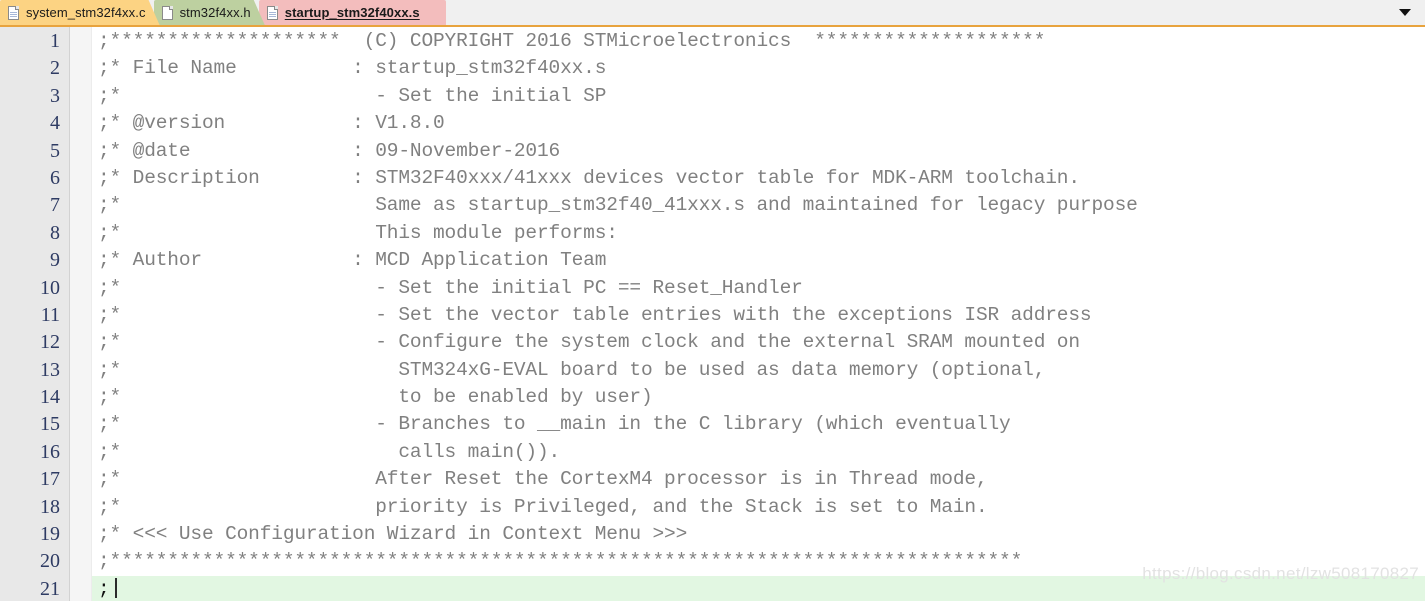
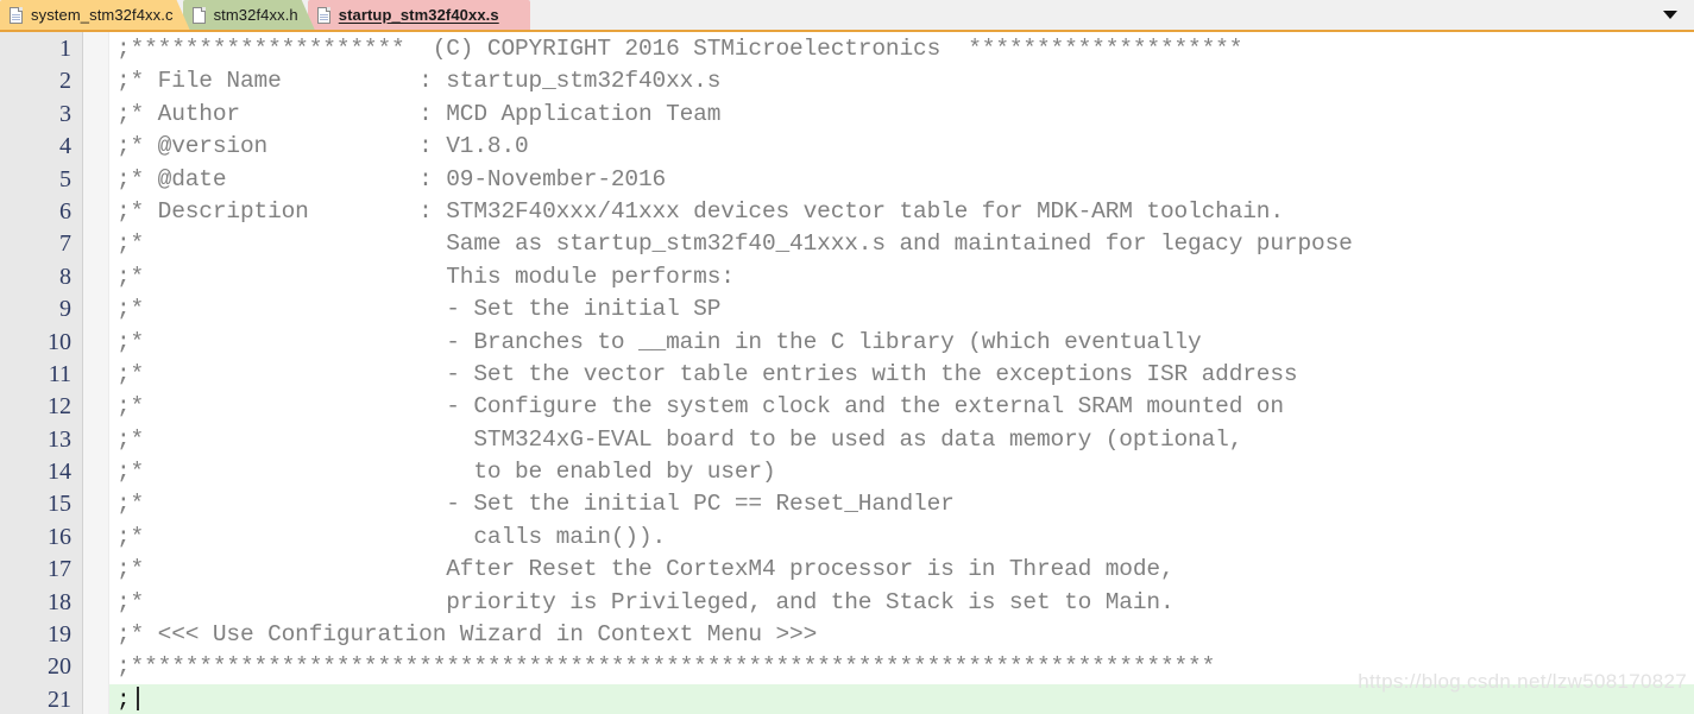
  system_stm32f4xx.c
  stm32f4xx.h
  startup_stm32f40xx.s
  1
  2
  3
  4
  5
  6
  7
  8
  9
  10
  11
  12
  13
  14
  15
  16
  17
  18
  19
  20
  21
  ;******************** (C) COPYRIGHT 2016 STMicroelectronics ********************
  ;* File Name : startup_stm32f40xx.s
- ;* - Set the initial SP
+ ;* Author : MCD Application Team
  ;* @version : V1.8.0
  ;* @date : 09-November-2016
  ;* Description : STM32F40xxx/41xxx devices vector table for MDK-ARM toolchain.
  ;* Same as startup_stm32f40_41xxx.s and maintained for legacy purpose
  ;* This module performs:
- ;* Author : MCD Application Team
+ ;* - Set the initial SP
- ;* - Set the initial PC == Reset_Handler
+ ;* - Branches to __main in the C library (which eventually
  ;* - Set the vector table entries with the exceptions ISR address
  ;* - Configure the system clock and the external SRAM mounted on
  ;* STM324xG-EVAL board to be used as data memory (optional,
  ;* to be enabled by user)
- ;* - Branches to __main in the C library (which eventually
+ ;* - Set the initial PC == Reset_Handler
  ;* calls main()).
  ;* After Reset the CortexM4 processor is in Thread mode,
  ;* priority is Privileged, and the Stack is set to Main.
  ;* <<< Use Configuration Wizard in Context Menu >>>
  ;*******************************************************************************
  ;
  https://blog.csdn.net/lzw508170827
